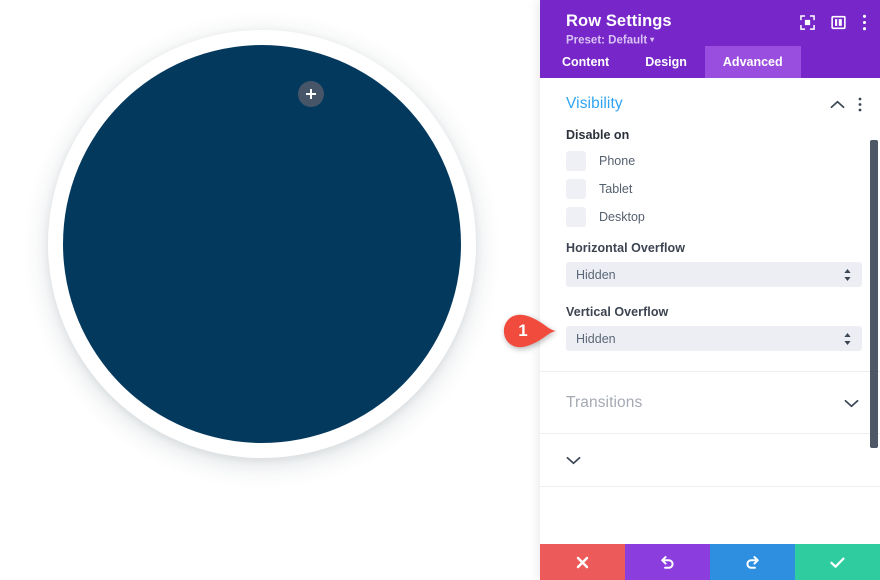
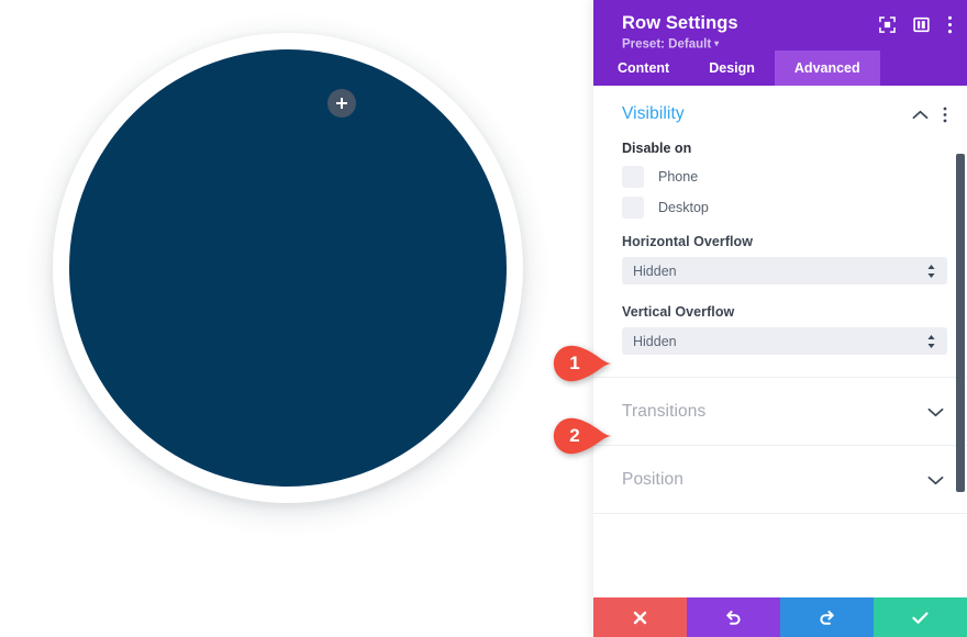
  Row Settings
  Preset: Default ▾
  Content
  Design
  Advanced
  Visibility
  Disable on
  Phone
- Tablet
  Desktop
  Horizontal Overflow
  Hidden
  Vertical Overflow
  Hidden
  Transitions
+ Position
  1
+ 2
